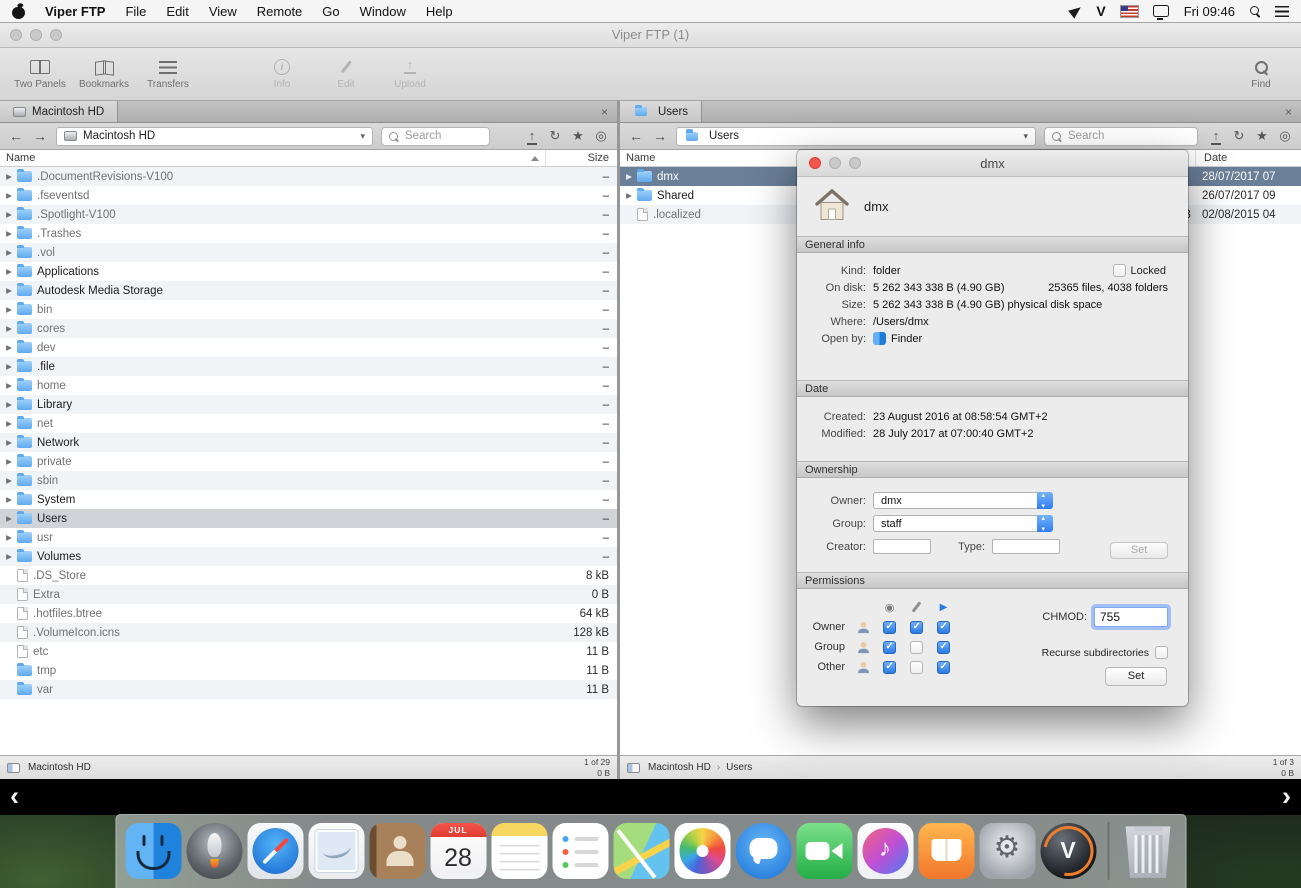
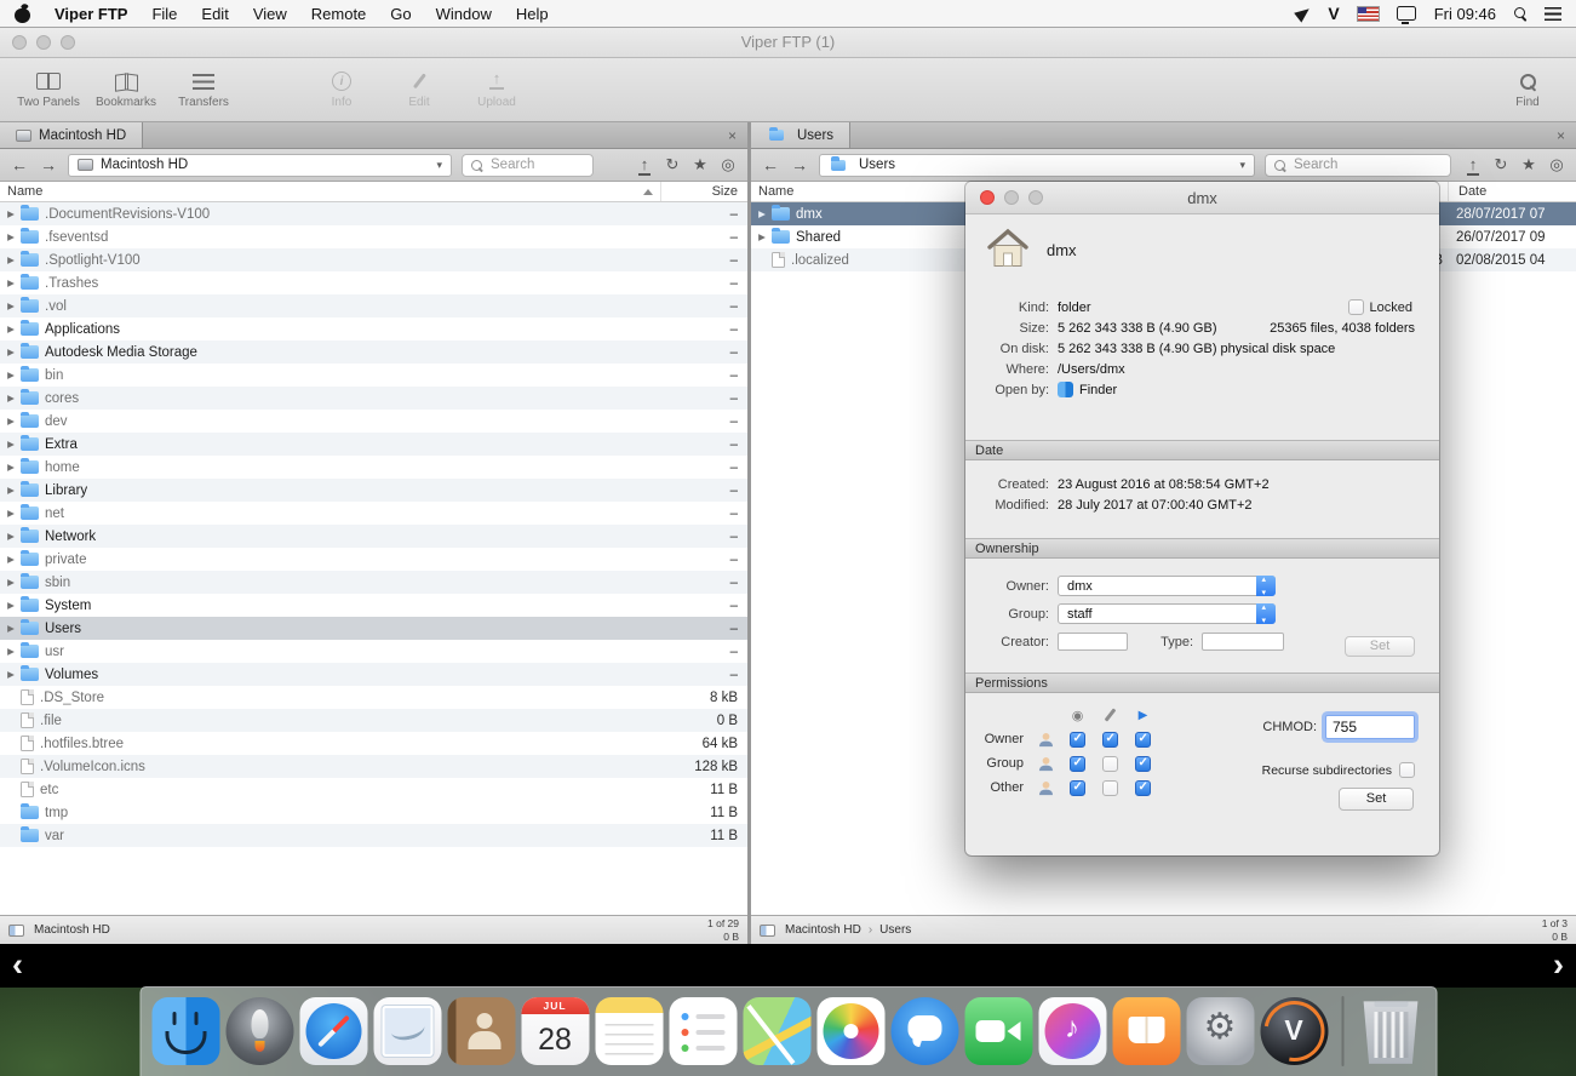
  Viper FTP
  File
  Edit
  View
  Remote
  Go
  Window
  Help
  Fri 09:46
  Viper FTP (1)
  Two Panels
  Bookmarks
  Transfers
  Info
  Edit
  Upload
  Find
  Macintosh HD
  Macintosh HD
  Search
  Name
  Size
  .DocumentRevisions-V100
  –
  .fseventsd
  –
  .Spotlight-V100
  –
  .Trashes
  –
  .vol
  –
  Applications
  –
  Autodesk Media Storage
  –
  bin
  –
  cores
  –
  dev
  –
- .file
+ Extra
  –
  home
  –
  Library
  –
  net
  –
  Network
  –
  private
  –
  sbin
  –
  System
  –
  Users
  –
  usr
  –
  Volumes
  –
  .DS_Store
  8 kB
- Extra
+ .file
  0 B
  .hotfiles.btree
  64 kB
  .VolumeIcon.icns
  128 kB
  etc
  11 B
  tmp
  11 B
  var
  11 B
  Macintosh HD
  1 of 29
  0 B
  Users
  Users
  Search
  Name
  Date
  dmx
  28/07/2017 07
  Shared
  26/07/2017 09
  .localized
  02/08/2015 04
  Macintosh HD
  ›
  Users
  1 of 3
  0 B
  JUL
  28
  dmx
  dmx
- General info
  Kind:
  folder
- On disk:
+ Size:
  5 262 343 338 B (4.90 GB)
  25365 files, 4038 folders
- Size:
+ On disk:
  5 262 343 338 B (4.90 GB) physical disk space
  Where:
  /Users/dmx
  Open by:
  Finder
  Locked
  Date
  Created:
  23 August 2016 at 08:58:54 GMT+2
  Modified:
  28 July 2017 at 07:00:40 GMT+2
  Ownership
  Owner:
  dmx
  Group:
  staff
  Creator:
  Type:
  Set
  Permissions
  Owner
  Group
  Other
  CHMOD:
  755
  Recurse subdirectories
  Set
